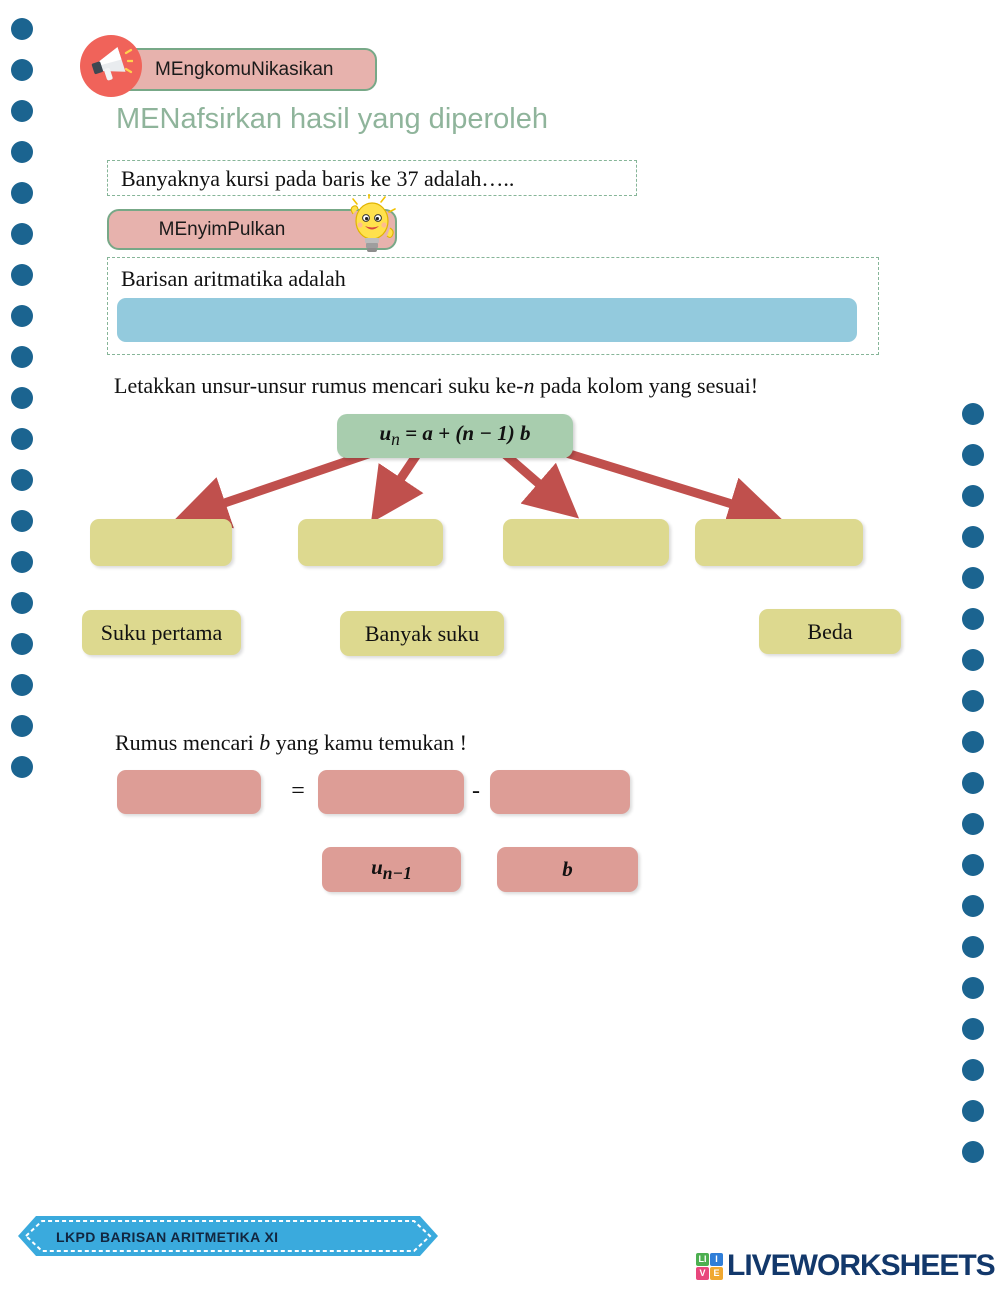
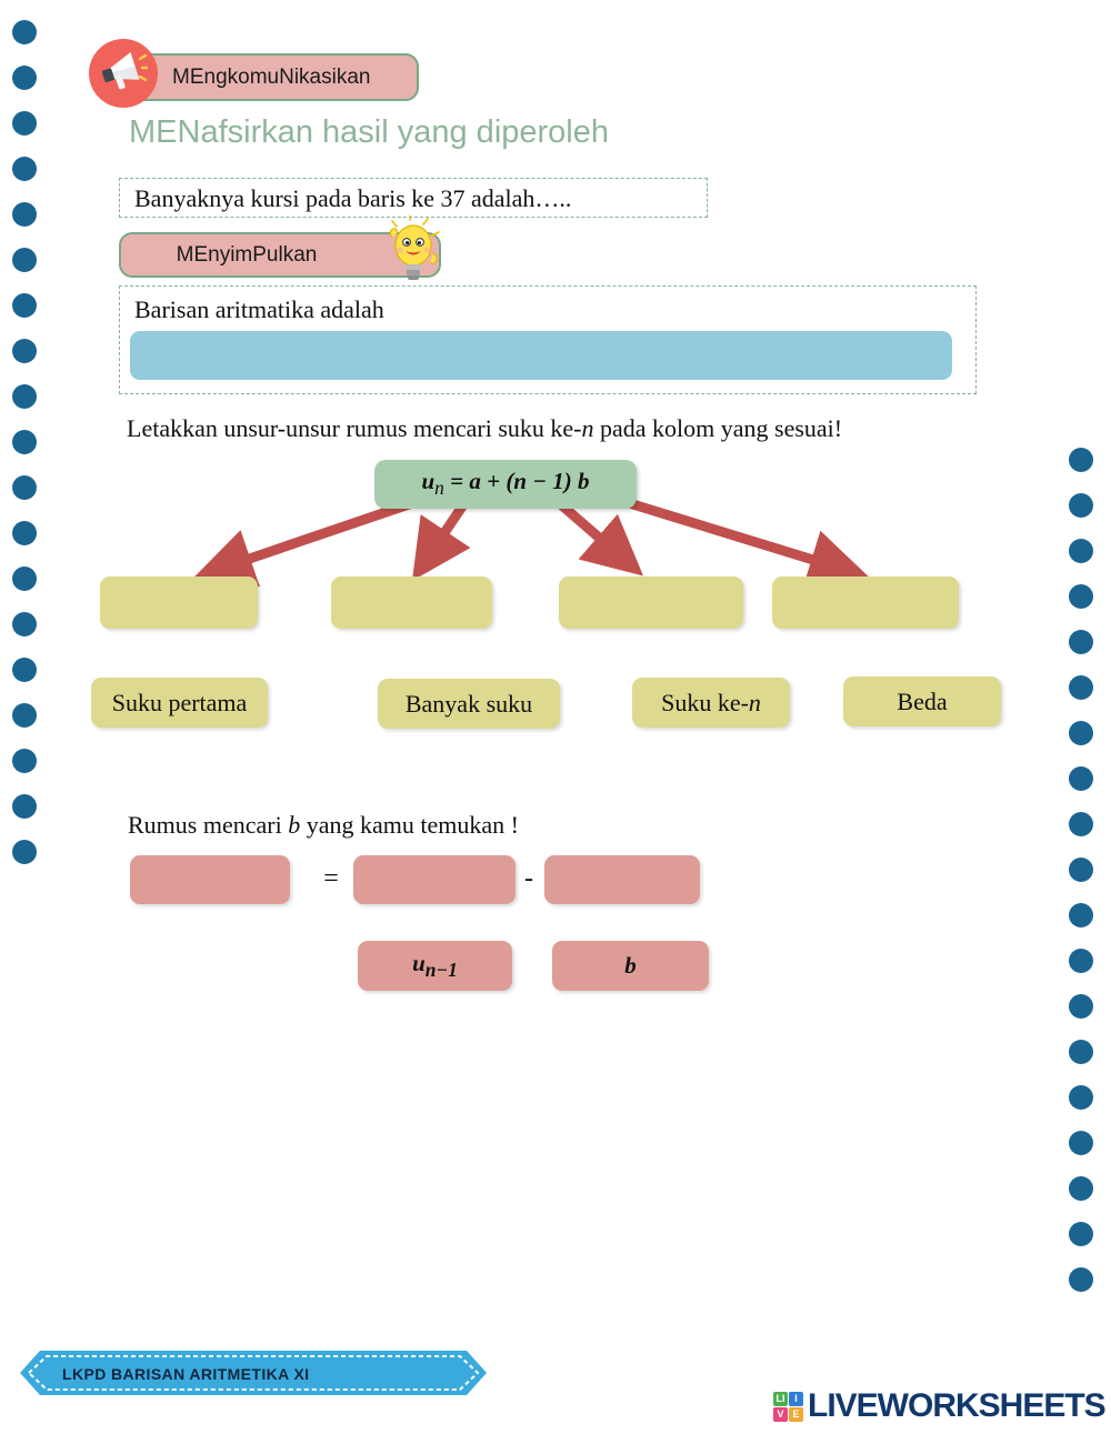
  MEngkomuNikasikan
  MENafsirkan hasil yang diperoleh
  Banyaknya kursi pada baris ke 37 adalah…..
  MEnyimPulkan
  Barisan aritmatika adalah
  Letakkan unsur-unsur rumus mencari suku ke-n pada kolom yang sesuai!
  un = a + (n − 1) b
  Suku pertama
  Banyak suku
+ Suku ke-
+ n
  Beda
  Rumus mencari b yang kamu temukan !
  =
  -
  un−1
  b
  LKPD BARISAN ARITMETIKA XI
  LI
  I
  V
  E
  LIVEWORKSHEETS
